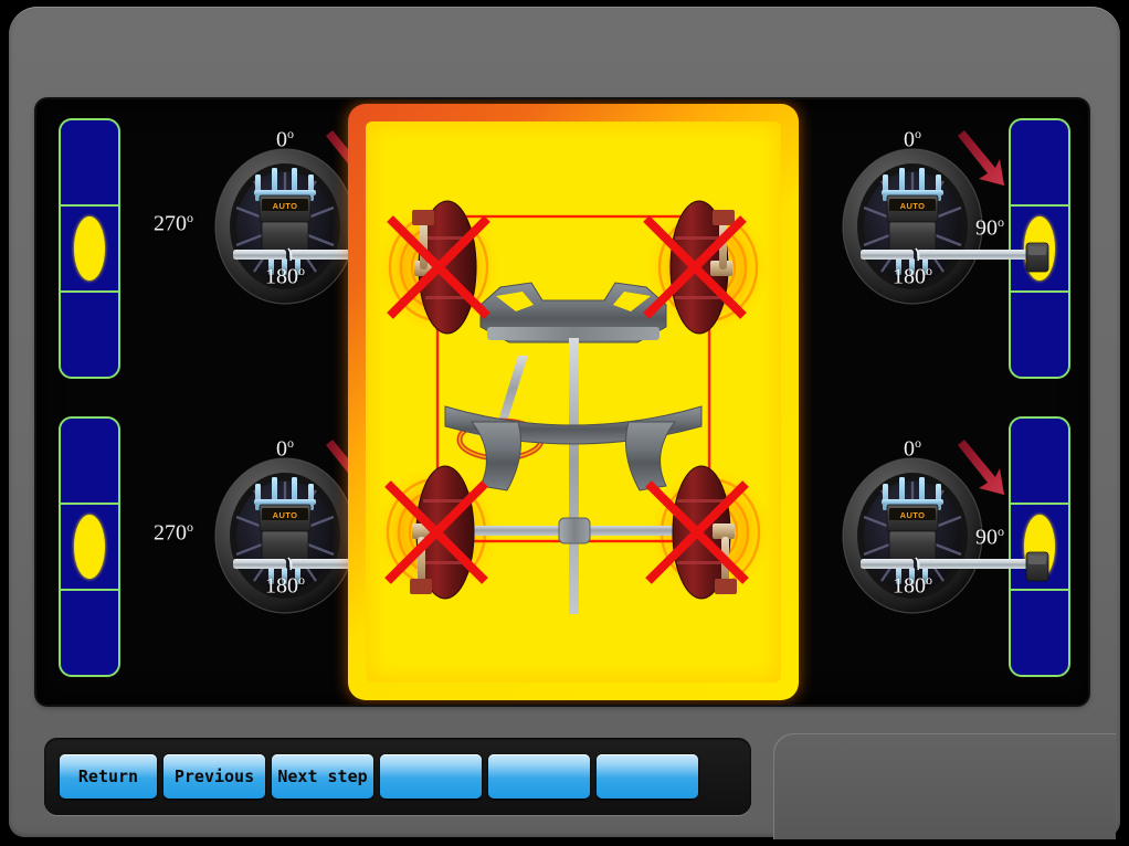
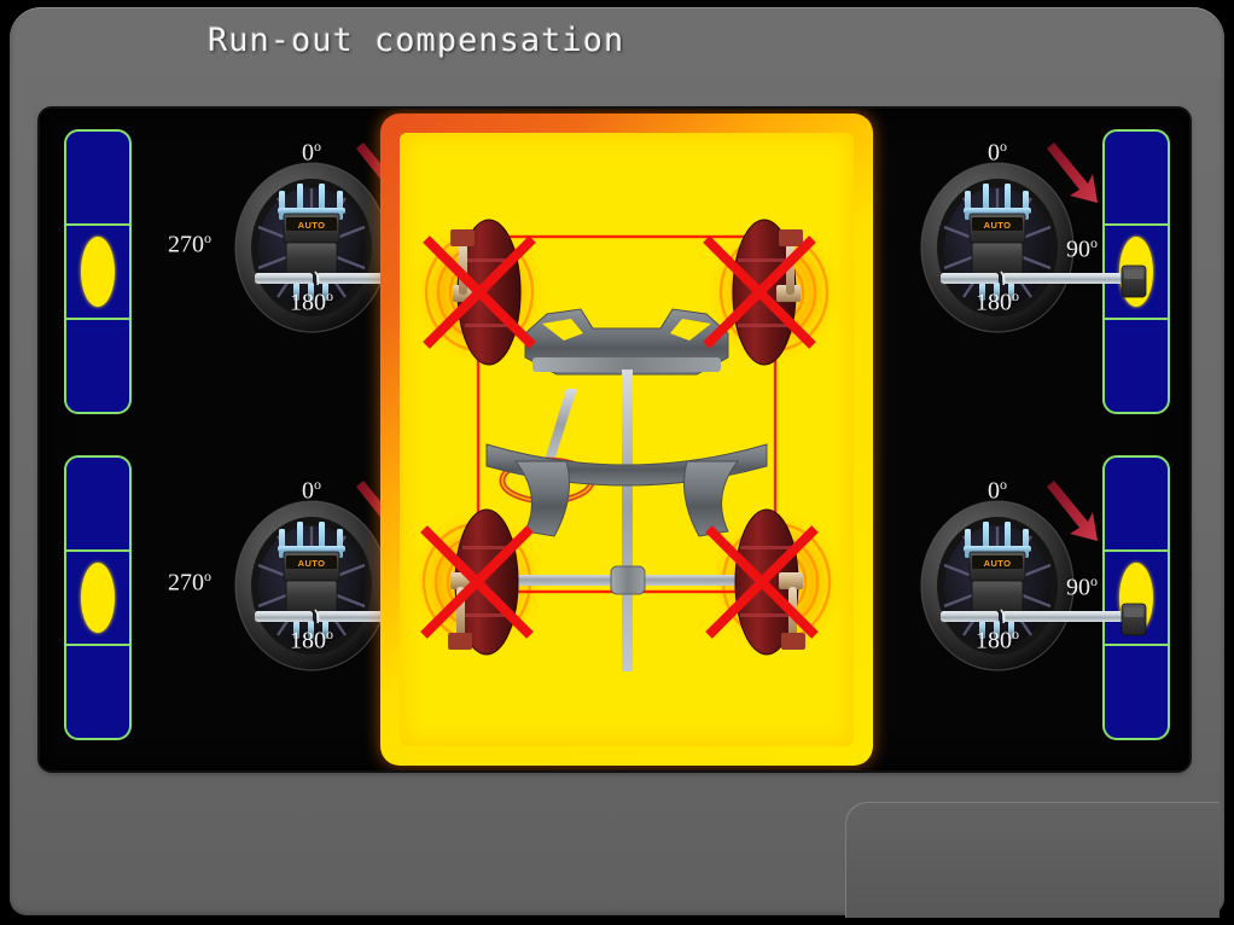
+ Run-out compensation
  AUTO
  0o
  180o
  270o
  AUTO
  0o
  180o
  270o
  AUTO
  0o
  180o
  90o
  AUTO
  0o
  180o
  90o
- Return
- Previous
- Next step
